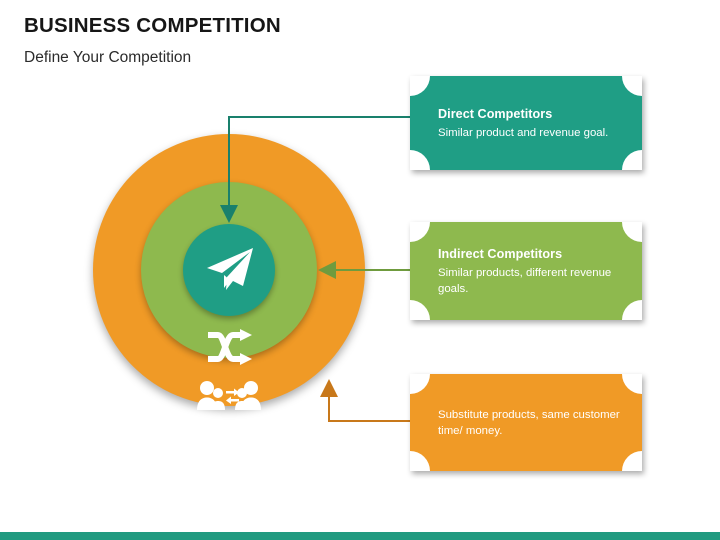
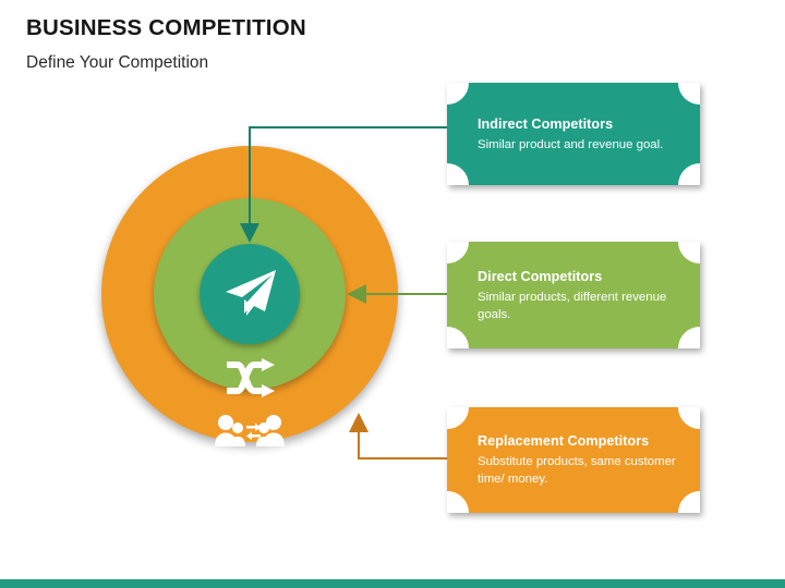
  BUSINESS COMPETITION
  Define Your Competition
- Direct Competitors
+ Indirect Competitors
  Similar product and revenue goal.
- Indirect Competitors
+ Direct Competitors
  Similar products, different revenue goals.
+ Replacement Competitors
  Substitute products, same customer time/ money.
